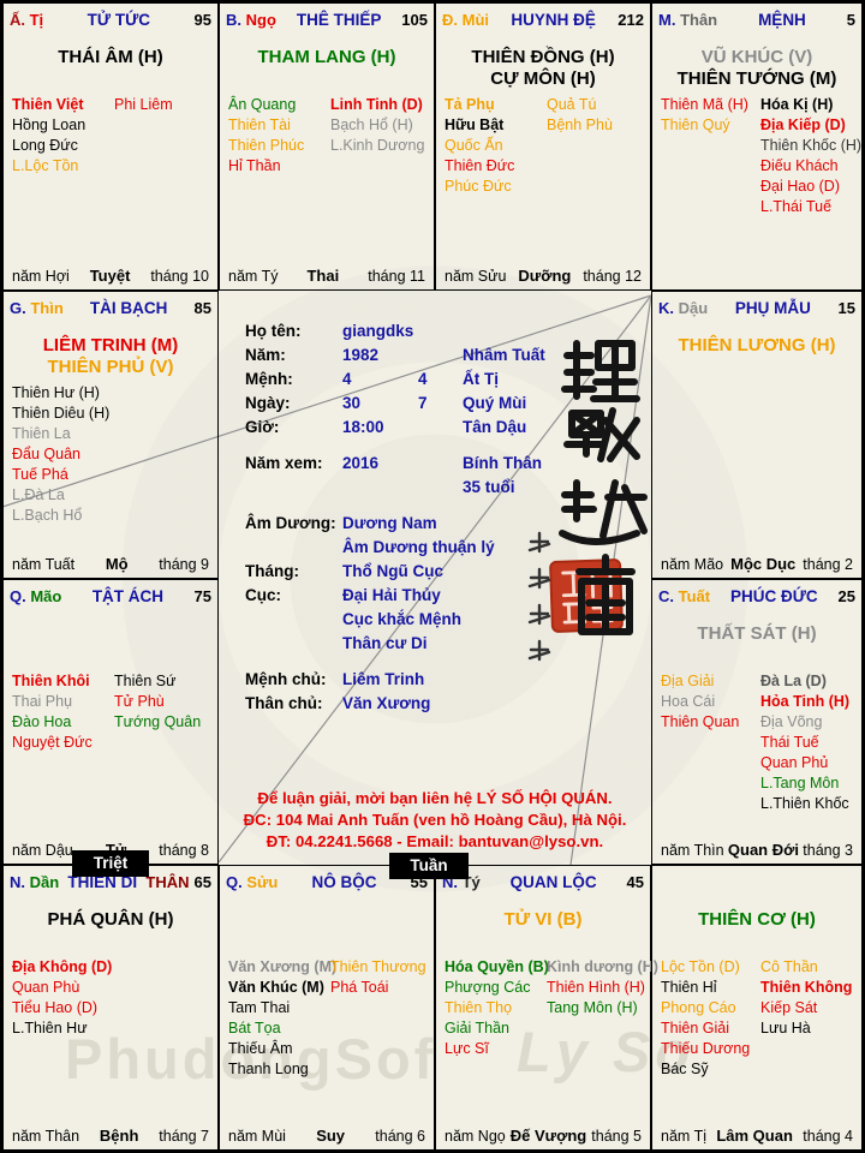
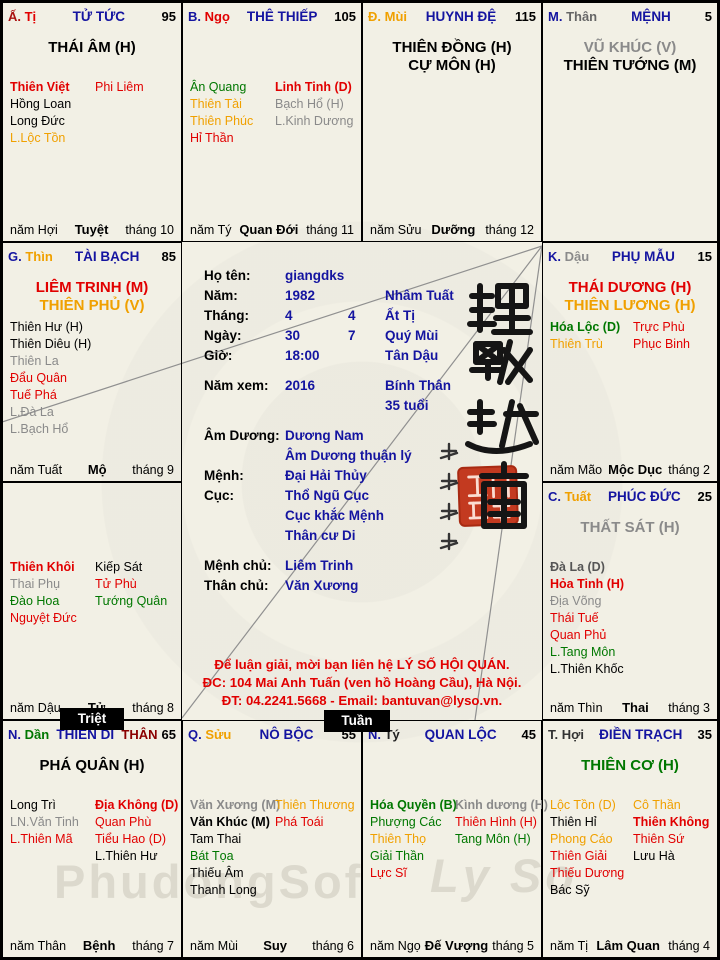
  PhudongSof
  Ly So
  Ấ. Tị
  TỬ TỨC
  95
  THÁI ÂM (H)
  Thiên Việt
  Hồng Loan
  Long Đức
  L.Lộc Tồn
  Phi Liêm
  năm Hợi
  Tuyệt
  tháng 10
  B. Ngọ
  THÊ THIẾP
  105
- THAM LANG (H)
  Ân Quang
  Thiên Tài
  Thiên Phúc
  Hỉ Thần
  Linh Tinh (D)
  Bạch Hổ (H)
  L.Kinh Dương
  năm Tý
- Thai
+ Quan Đới
  tháng 11
  Đ. Mùi
  HUYNH ĐỆ
- 212
+ 115
  THIÊN ĐỒNG (H)
  CỰ MÔN (H)
- Tả Phụ
- Hữu Bật
- Quốc Ấn
- Thiên Đức
- Phúc Đức
- Quả Tú
- Bệnh Phù
  năm Sửu
  Dưỡng
  tháng 12
  M. Thân
  MỆNH
  5
  VŨ KHÚC (V)
  THIÊN TƯỚNG (M)
- Thiên Mã (H)
- Thiên Quý
- Hóa Kị (H)
- Địa Kiếp (D)
- Thiên Khốc (H)
- Điếu Khách
- Đại Hao (D)
- L.Thái Tuế
  G. Thìn
  TÀI BẠCH
  85
  LIÊM TRINH (M)
  THIÊN PHỦ (V)
  Thiên Hư (H)
  Thiên Diêu (H)
  Thiên La
  Đẩu Quân
  Tuế Phá
  L.Đà La
  L.Bạch Hổ
  năm Tuất
  Mộ
  tháng 9
  K. Dậu
  PHỤ MẪU
  15
+ THÁI DƯƠNG (H)
  THIÊN LƯƠNG (H)
+ Hóa Lộc (D)
+ Thiên Trù
+ Trực Phù
+ Phục Binh
  năm Mão
  Mộc Dục
  tháng 2
- Q. Mão
- TẬT ÁCH
- 75
  Thiên Khôi
  Thai Phụ
  Đào Hoa
  Nguyệt Đức
- Thiên Sứ
+ Kiếp Sát
  Tử Phù
  Tướng Quân
  năm Dậu
  tháng 8
  C. Tuất
  PHÚC ĐỨC
  25
  THẤT SÁT (H)
- Địa Giải
- Hoa Cái
- Thiên Quan
  Đà La (D)
  Hỏa Tinh (H)
  Địa Võng
  Thái Tuế
  Quan Phủ
  L.Tang Môn
  L.Thiên Khốc
  năm Thìn
- Quan Đới
+ Thai
  tháng 3
  N. Dần
  THIÊN DI
  THÂN
  65
  PHÁ QUÂN (H)
+ Long Trì
+ LN.Văn Tinh
+ L.Thiên Mã
  Địa Không (D)
  Quan Phù
  Tiểu Hao (D)
  L.Thiên Hư
  năm Thân
  Bệnh
  tháng 7
  Q. Sửu
  NÔ BỘC
  55
  Văn Xương (M
  Văn Khúc (M)
  Tam Thai
  Bát Tọa
  Thiếu Âm
  Thanh Long
  Thiên Thương
  Phá Toái
  năm Mùi
  Suy
  tháng 6
  N. Tý
  QUAN LỘC
  45
- TỬ VI (B)
  Hóa Quyền (B)
  Phượng Các
  Thiên Thọ
  Giải Thần
  Lực Sĩ
  Kình dương (H
  Thiên Hình (H)
  Tang Môn (H)
  năm Ngọ
  Đế Vượng
  tháng 5
+ T. Hợi
+ ĐIỀN TRẠCH
+ 35
  THIÊN CƠ (H)
  Lộc Tồn (D)
  Thiên Hỉ
  Phong Cáo
  Thiên Giải
  Thiếu Dương
  Bác Sỹ
  Cô Thần
  Thiên Không
- Kiếp Sát
+ Thiên Sứ
  Lưu Hà
  năm Tị
  Lâm Quan
  tháng 4
  Họ tên:
  giangdks
  Năm:
  1982
  Nhâm Tuất
- Mệnh:
+ Tháng:
  4
  4
  Ất Tị
  Ngày:
  30
  7
  Quý Mùi
  Giờ:
  18:00
  Tân Dậu
  Năm xem:
  2016
  Bính Thân
  35 tuổi
  Âm Dương:
  Dương Nam
  Âm Dương thuận lý
- Tháng:
+ Mệnh:
- Thổ Ngũ Cục
+ Đại Hải Thủy
  Cục:
- Đại Hải Thủy
+ Thổ Ngũ Cục
  Cục khắc Mệnh
  Thân cư Di
  Mệnh chủ:
  Liêm Trinh
  Thân chủ:
  Văn Xương
  Để luận giải, mời bạn liên hệ LÝ SỐ HỘI QUÁN.
  ĐC: 104 Mai Anh Tuấn (ven hồ Hoàng Cầu), Hà Nội.
  ĐT: 04.2241.5668 - Email: bantuvan@lyso.vn.
  Triệt
  Tuần
